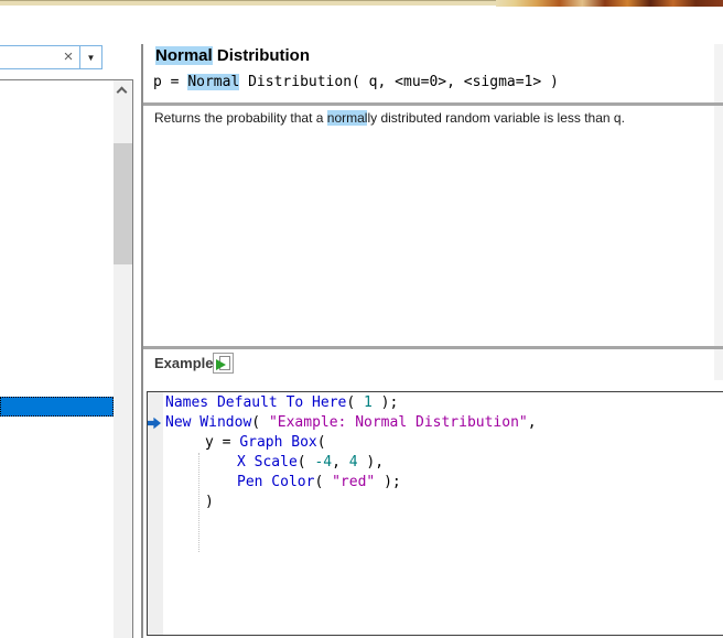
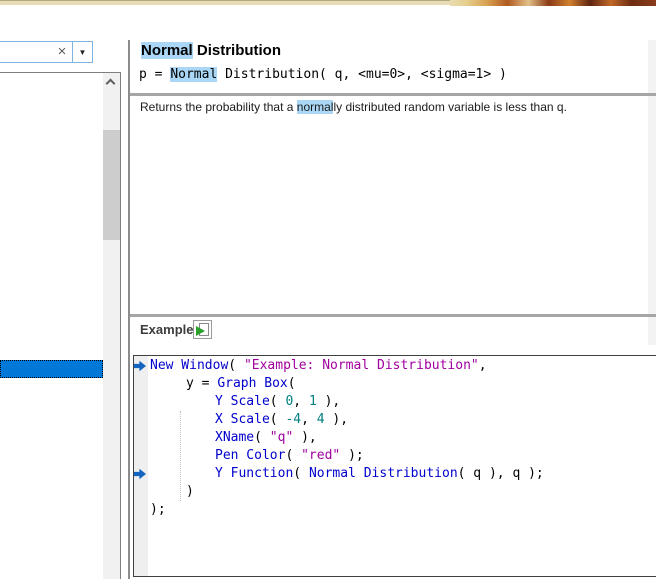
  ×
  ▼
  Normal Distribution
  p = Normal Distribution( q, <mu=0>, <sigma=1> )
  Returns the probability that a normally distributed random variable is less than q.
  Example
- Names Default To Here( 1 );
  New Window( "Example: Normal Distribution",
  y = Graph Box(
+ Y Scale( 0, 1 ),
  X Scale( -4, 4 ),
+ XName( "q" ),
  Pen Color( "red" );
+ Y Function( Normal Distribution( q ), q );
  )
+ );
